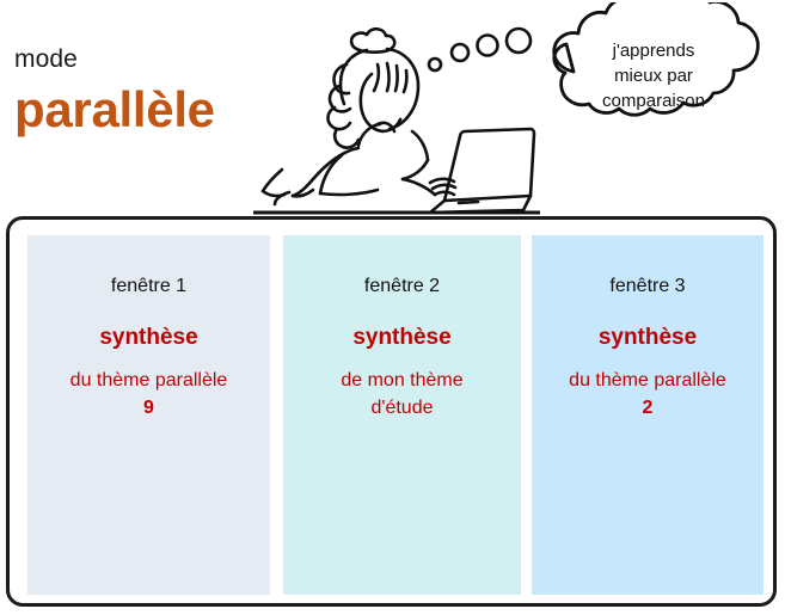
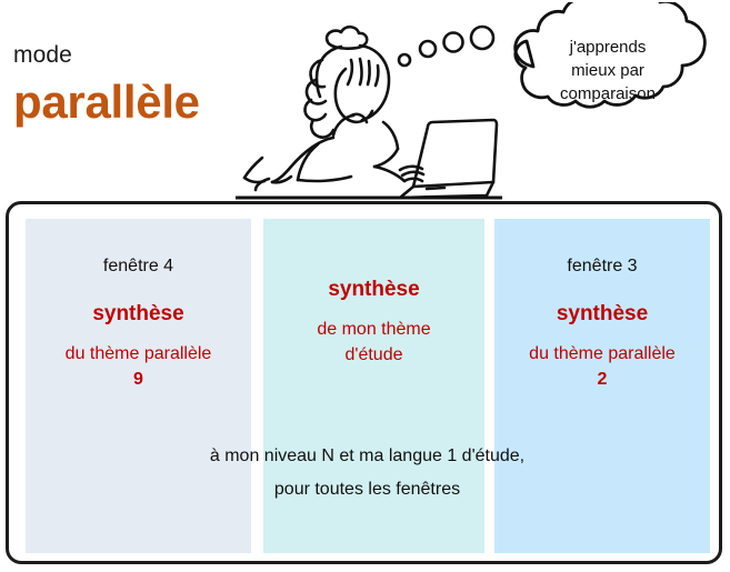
  mode
  parallèle
  j'apprends
  mieux par
  comparaison
- fenêtre 1
+ fenêtre 4
  synthèse
  du thème parallèle
  9
- fenêtre 2
  synthèse
  de mon thème
  d'étude
  fenêtre 3
  synthèse
  du thème parallèle
  2
+ à mon niveau N et ma langue 1 d'étude,
+ pour toutes les fenêtres
